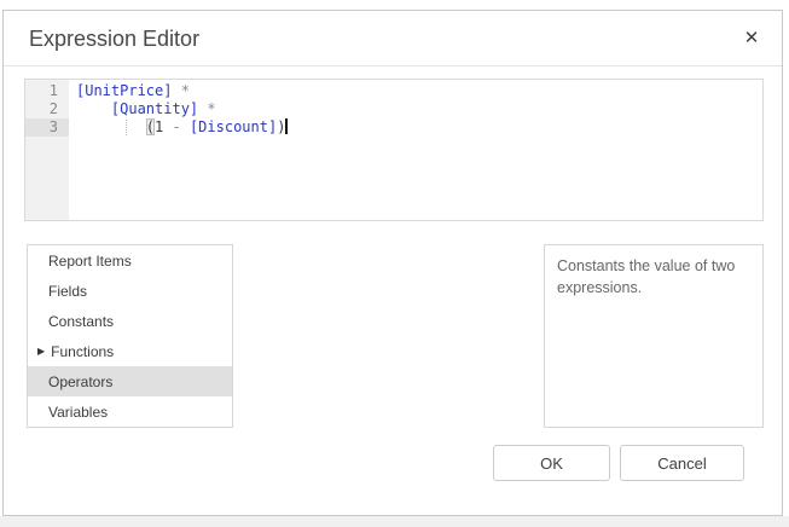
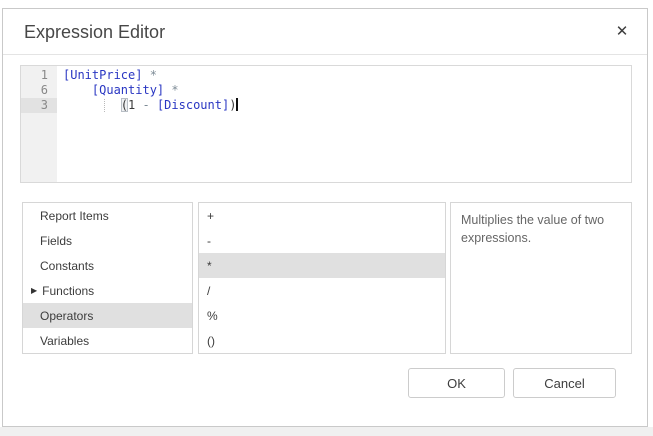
  Expression Editor
  ✕
  1
- 2
+ 6
  3
  [UnitPrice] *
  [Quantity] *
  (1 - [Discount])
  Report Items
  Fields
  Constants
  ▶
  Functions
  Operators
  Variables
+ +
+ -
+ *
+ /
+ %
+ ()
- Constants the value of two expressions.
+ Multiplies the value of two expressions.
  OK
  Cancel
